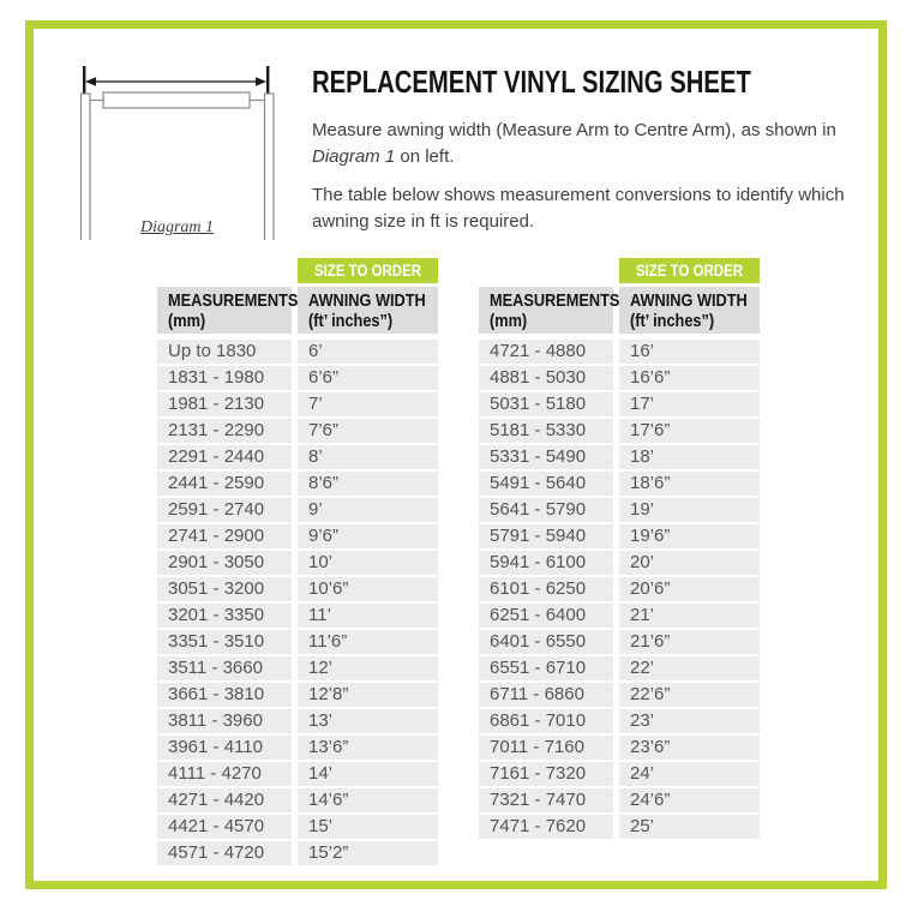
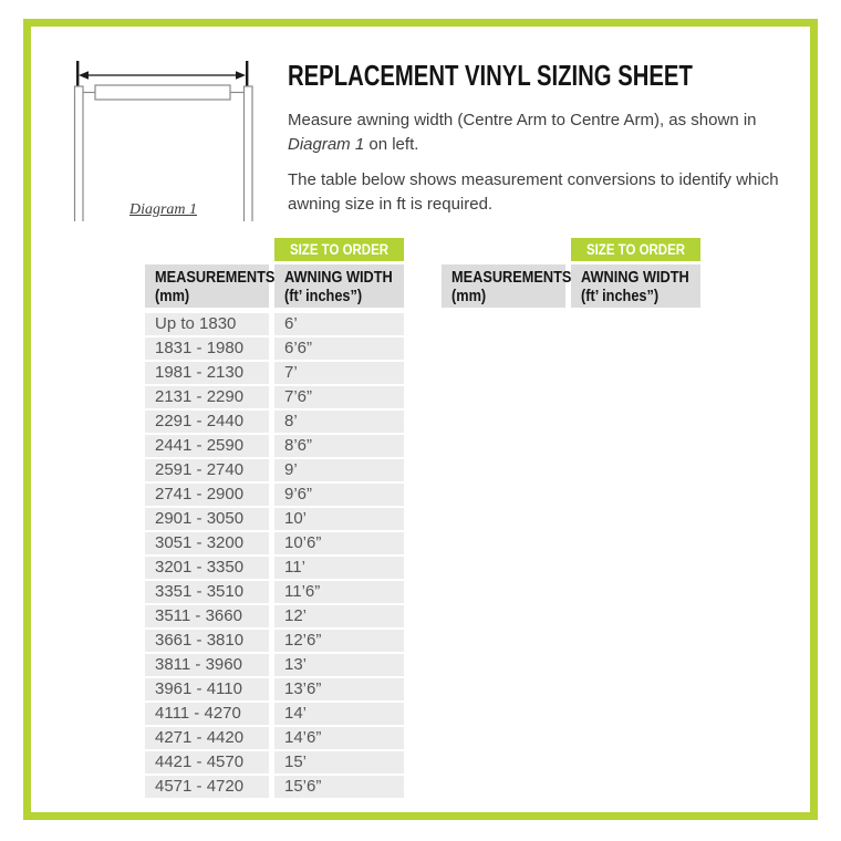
  Diagram 1
  REPLACEMENT VINYL SIZING SHEET
- Measure awning width (Measure Arm to Centre Arm), as shown in
+ Measure awning width (Centre Arm to Centre Arm), as shown in
  Diagram 1 on left.
  The table below shows measurement conversions to identify which
  awning size in ft is required.
  SIZE TO ORDER
  MEASUREMENTS
  (mm)
  AWNING WIDTH
  (ft’ inches”)
  Up to 1830
  6’
  1831 - 1980
  6’6”
  1981 - 2130
  7’
  2131 - 2290
  7’6”
  2291 - 2440
  8’
  2441 - 2590
  8’6”
  2591 - 2740
  9’
  2741 - 2900
  9’6”
  2901 - 3050
  10’
  3051 - 3200
  10’6”
  3201 - 3350
  11’
  3351 - 3510
  11’6”
  3511 - 3660
  12’
  3661 - 3810
- 12’8”
+ 12’6”
  3811 - 3960
  13’
  3961 - 4110
  13’6”
  4111 - 4270
  14’
  4271 - 4420
  14’6”
  4421 - 4570
  15’
  4571 - 4720
- 15’2”
+ 15’6”
  SIZE TO ORDER
  MEASUREMENTS
  (mm)
  AWNING WIDTH
  (ft’ inches”)
- 4721 - 4880
- 16’
- 4881 - 5030
- 16’6”
- 5031 - 5180
- 17’
- 5181 - 5330
- 17’6”
- 5331 - 5490
- 18’
- 5491 - 5640
- 18’6”
- 5641 - 5790
- 19’
- 5791 - 5940
- 19’6”
- 5941 - 6100
- 20’
- 6101 - 6250
- 20’6”
- 6251 - 6400
- 21’
- 6401 - 6550
- 21’6”
- 6551 - 6710
- 22’
- 6711 - 6860
- 22’6”
- 6861 - 7010
- 23’
- 7011 - 7160
- 23’6”
- 7161 - 7320
- 24’
- 7321 - 7470
- 24’6”
- 7471 - 7620
- 25’
